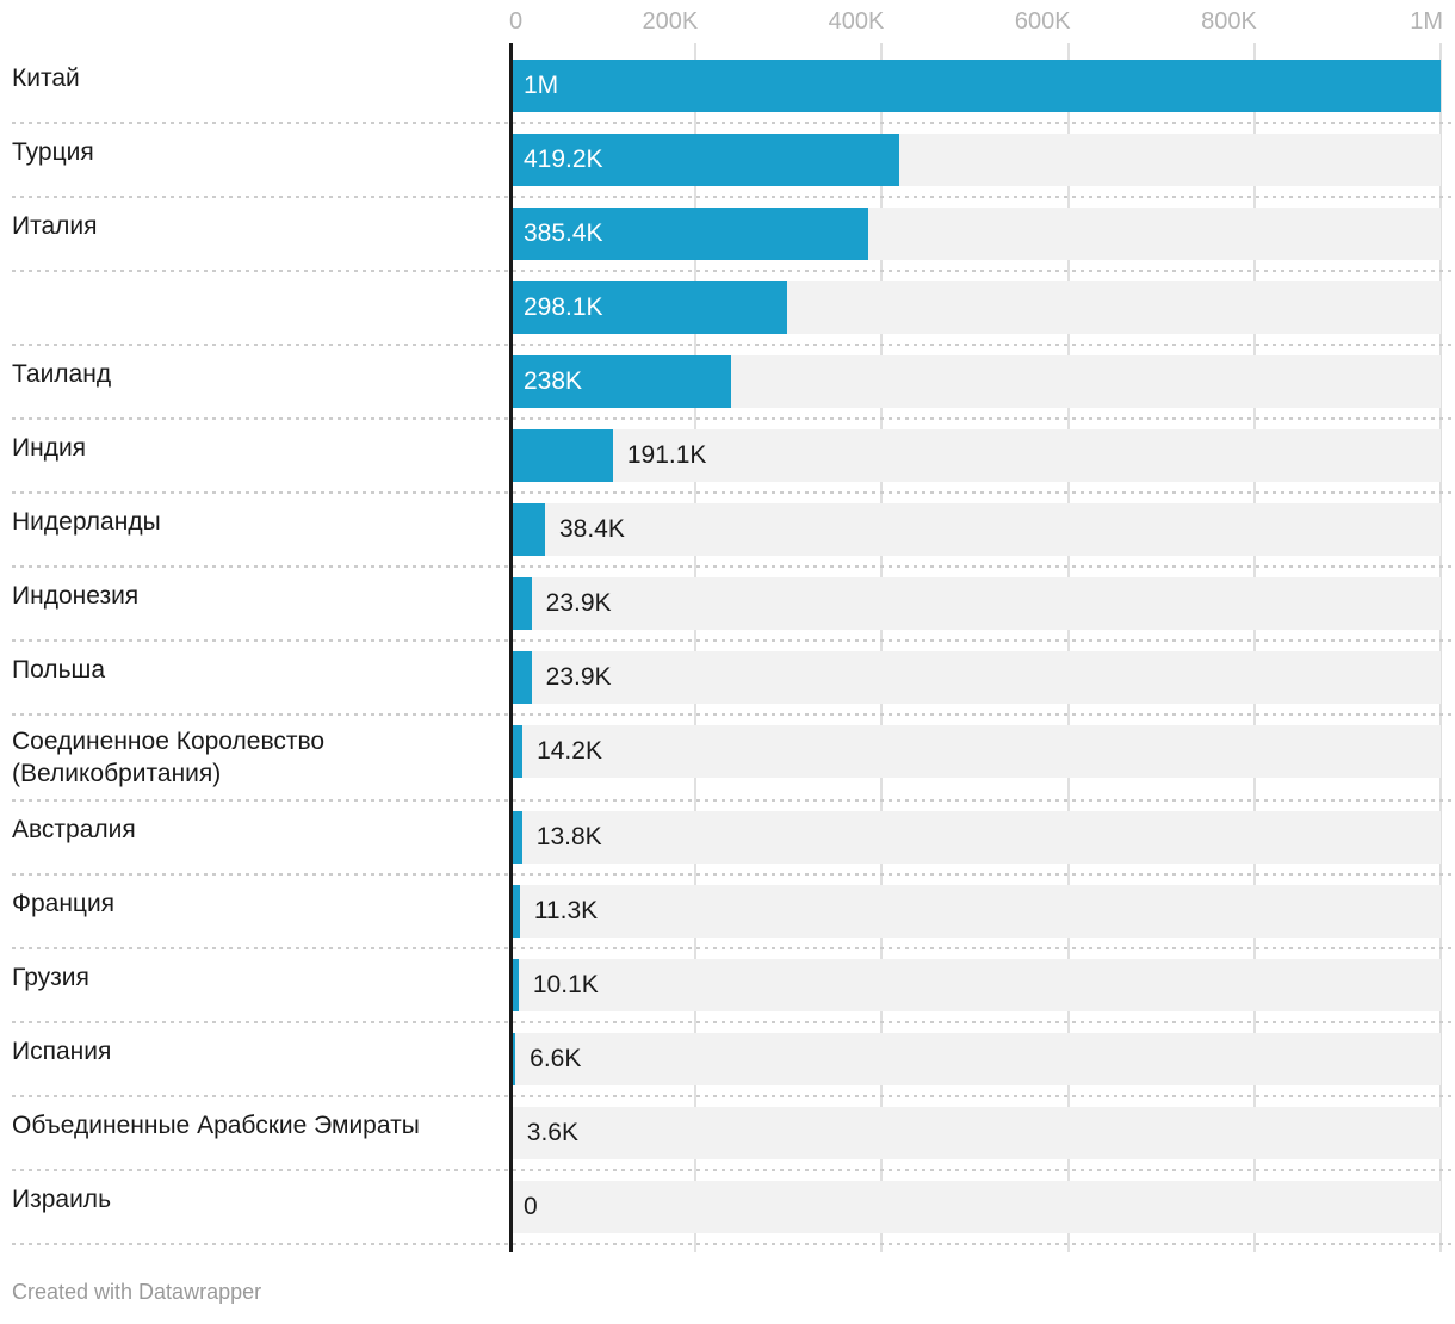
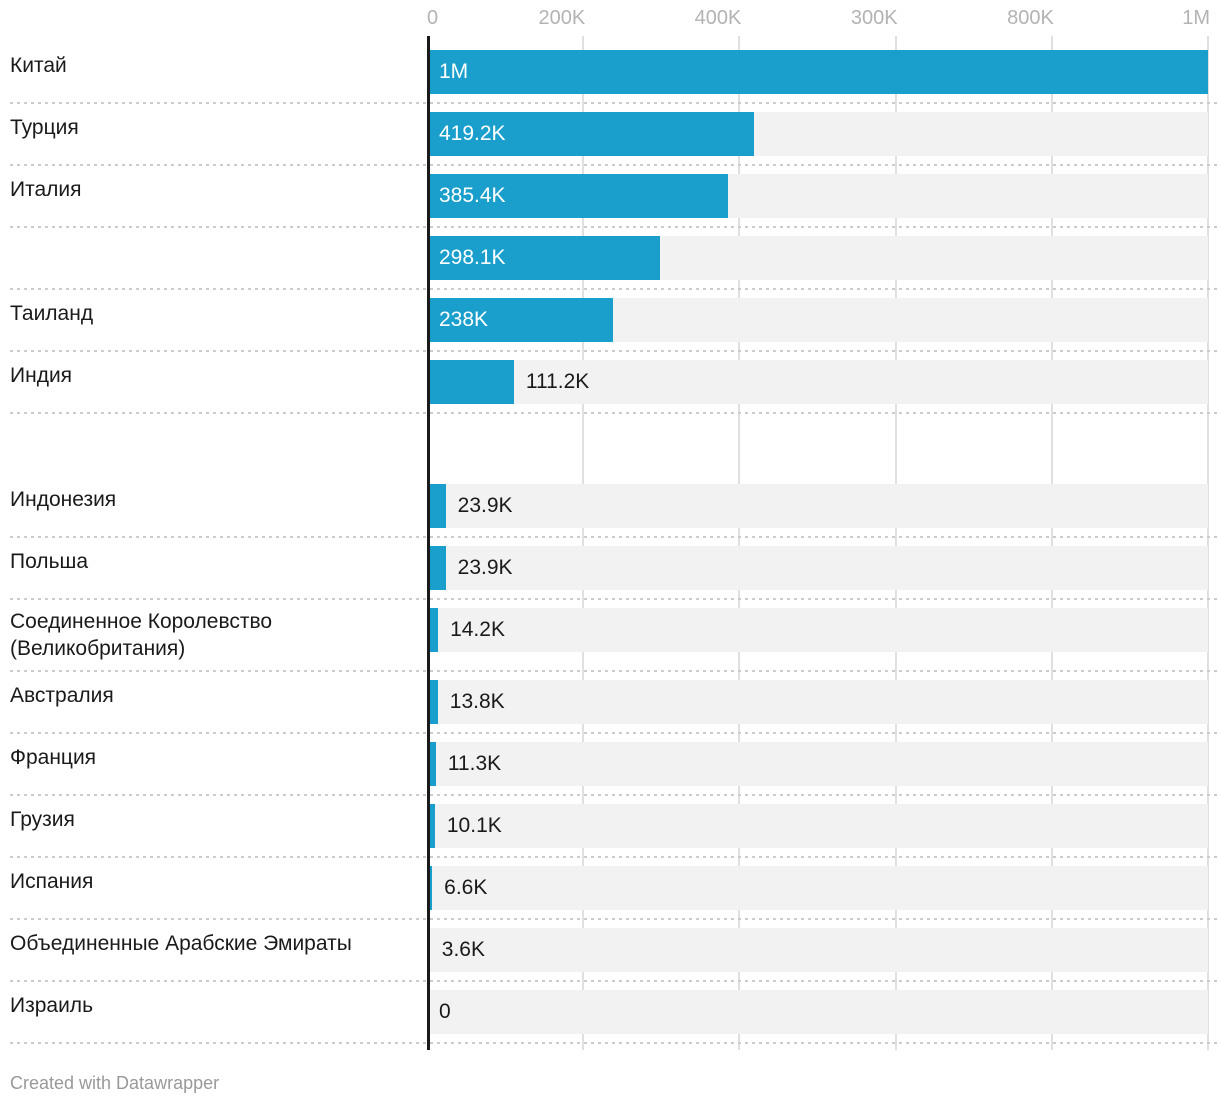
  0
  200K
  400K
- 600K
+ 300K
  800K
  1M
  Китай
  1M
  Турция
  419.2K
  Италия
  385.4K
  298.1K
  Таиланд
  238K
  Индия
- 191.1K
+ 111.2K
- Нидерланды
- 38.4K
  Индонезия
  23.9K
  Польша
  23.9K
  Соединенное Королевство
  (Великобритания)
  14.2K
  Австралия
  13.8K
  Франция
  11.3K
  Грузия
  10.1K
  Испания
  6.6K
  Объединенные Арабские Эмираты
  3.6K
  Израиль
  0
  Created with Datawrapper
